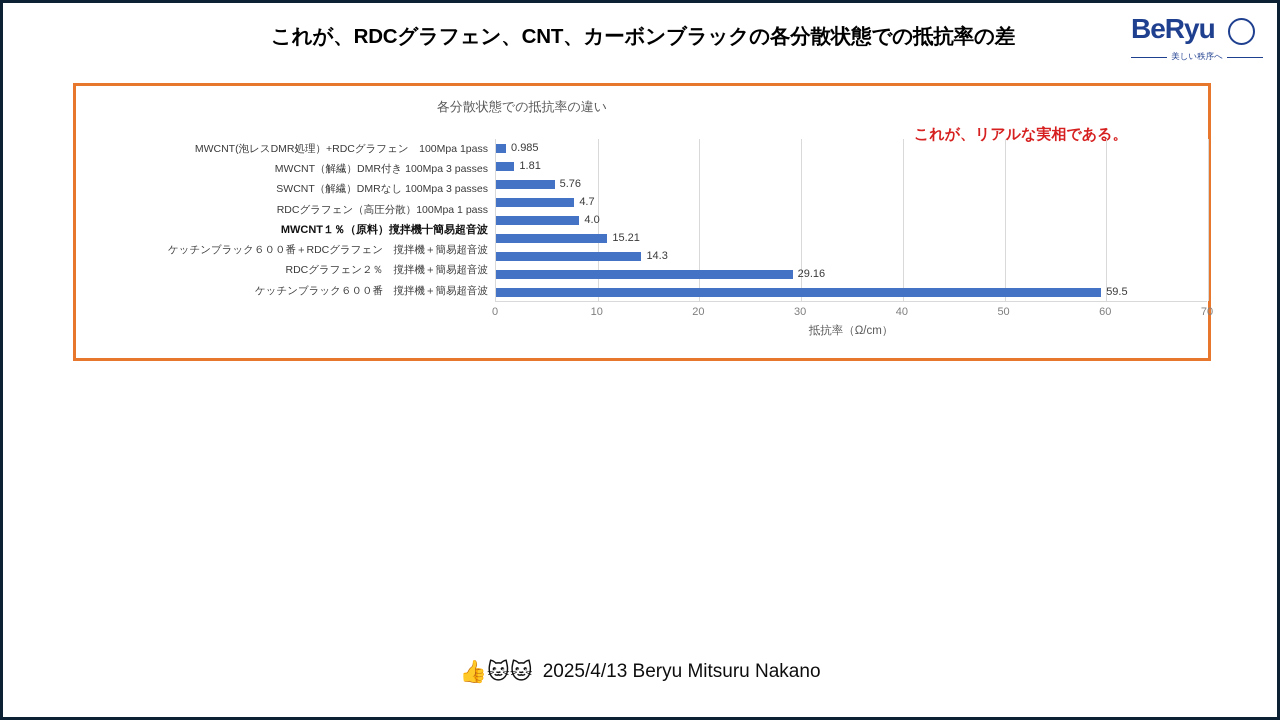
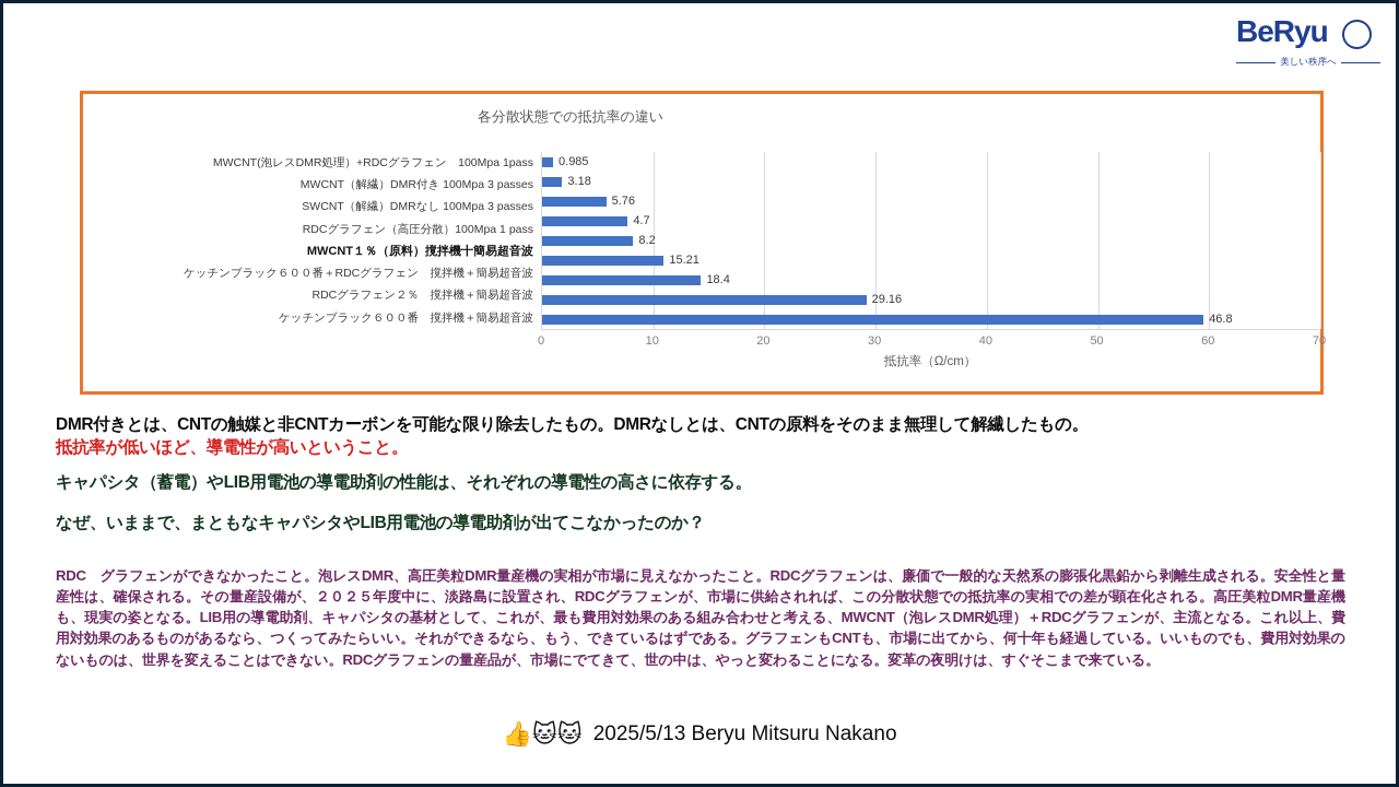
- これが、RDCグラフェン、CNT、カーボンブラックの各分散状態での抵抗率の差
  BeRyu
  美しい秩序へ
  各分散状態での抵抗率の違い
- これが、リアルな実相である。
  MWCNT(泡レスDMR処理）+RDCグラフェン 100Mpa 1pass
  MWCNT（解繊）DMR付き 100Mpa 3 passes
  SWCNT（解繊）DMRなし 100Mpa 3 passes
  RDCグラフェン（高圧分散）100Mpa 1 pass
  MWCNT１％（原料）撹拌機十簡易超音波
  ケッチンブラック６００番＋RDCグラフェン 撹拌機＋簡易超音波
  RDCグラフェン２％ 撹拌機＋簡易超音波
  ケッチンブラック６００番 撹拌機＋簡易超音波
  0.985
- 1.81
+ 3.18
  5.76
  4.7
- 4.0
+ 8.2
  15.21
- 14.3
+ 18.4
  29.16
- 59.5
+ 46.8
  0
  10
  20
  30
  40
  50
  60
  70
  抵抗率（Ω/cm）
+ DMR付きとは、CNTの触媒と非CNTカーボンを可能な限り除去したもの。DMRなしとは、CNTの原料をそのまま無理して解繊したもの。
+ 抵抗率が低いほど、導電性が高いということ。
+ キャパシタ（蓄電）やLIB用電池の導電助剤の性能は、それぞれの導電性の高さに依存する。
+ なぜ、いままで、まともなキャパシタやLIB用電池の導電助剤が出てこなかったのか？
+ RDC グラフェンができなかったこと。泡レスDMR、高圧美粒DMR量産機の実相が市場に見えなかったこと。RDCグラフェンは、廉価で一般的な天然系の膨張化黒鉛から剥離生成される。安全性と量産性は、確保される。その量産設備が、２０２５年度中に、淡路島に設置され、RDCグラフェンが、市場に供給されれば、この分散状態での抵抗率の実相での差が顕在化される。高圧美粒DMR量産機も、現実の姿となる。LIB用の導電助剤、キャパシタの基材として、これが、最も費用対効果のある組み合わせと考える、MWCNT（泡レスDMR処理）＋RDCグラフェンが、主流となる。これ以上、費用対効果のあるものがあるなら、つくってみたらいい。それができるなら、もう、できているはずである。グラフェンもCNTも、市場に出てから、何十年も経過している。いいものでも、費用対効果のないものは、世界を変えることはできない。RDCグラフェンの量産品が、市場にでてきて、世の中は、やっと変わることになる。変革の夜明けは、すぐそこまで来ている。
  👍🐱🐱
- 2025/4/13 Beryu Mitsuru Nakano
+ 2025/5/13 Beryu Mitsuru Nakano
